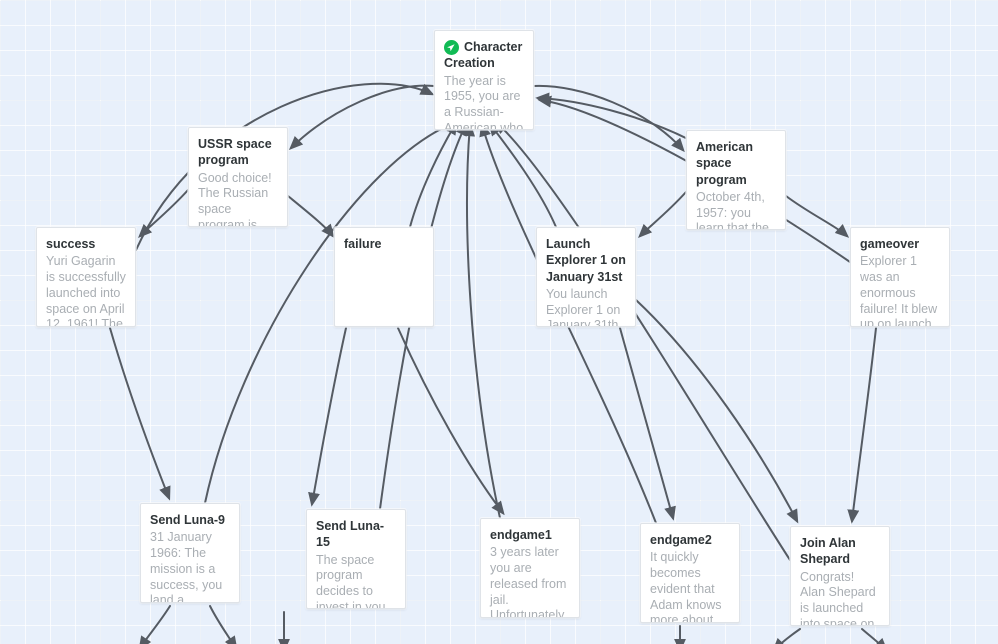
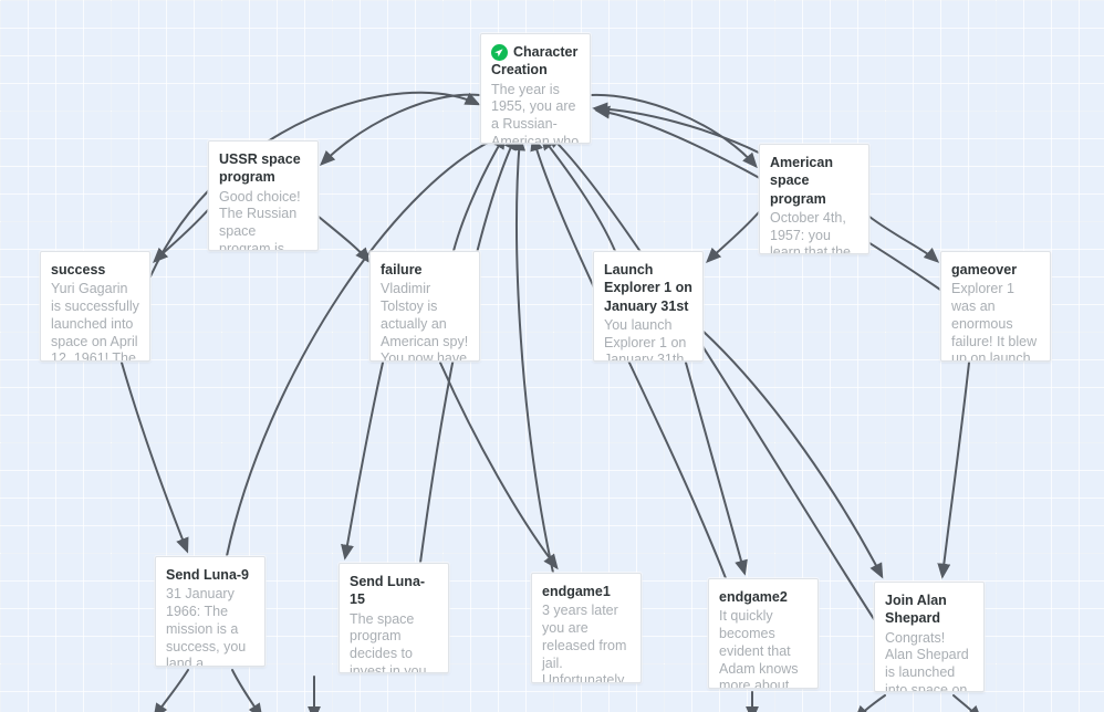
  Character Creation
  The year is 1955, you are a Russian-American who
  USSR space program
  Good choice! The Russian space program is
  American space program
  success
  Yuri Gagarin is successfully launched into space on April 12, 1961! The
  failure
+ Vladimir Tolstoy is actually an American spy! You now have
  Launch Explorer 1 on January 31st
  You launch Explorer 1 on January 31th,
  gameover
  Explorer 1 was an enormous failure! It blew up on launch.
  Send Luna-9
  31 January 1966: The mission is a success, you land a
  Send Luna-15
  The space program decides to invest in you,
  endgame1
  3 years later you are released from jail. Unfortunately
  endgame2
  It quickly becomes evident that Adam knows more about
  Join Alan Shepard
  Congrats! Alan Shepard is launched into space on
